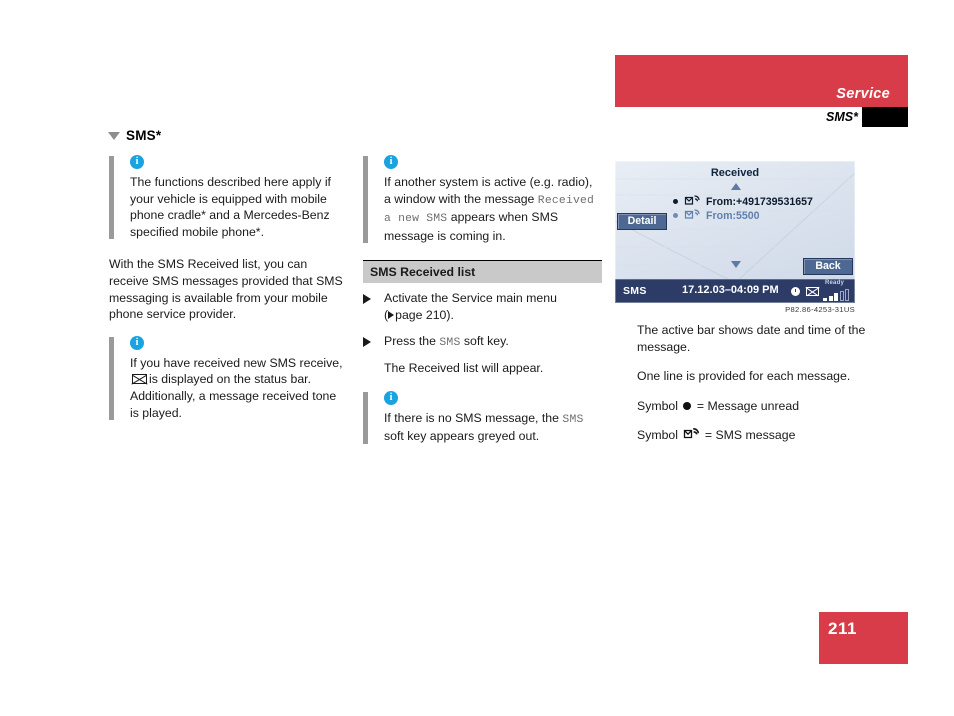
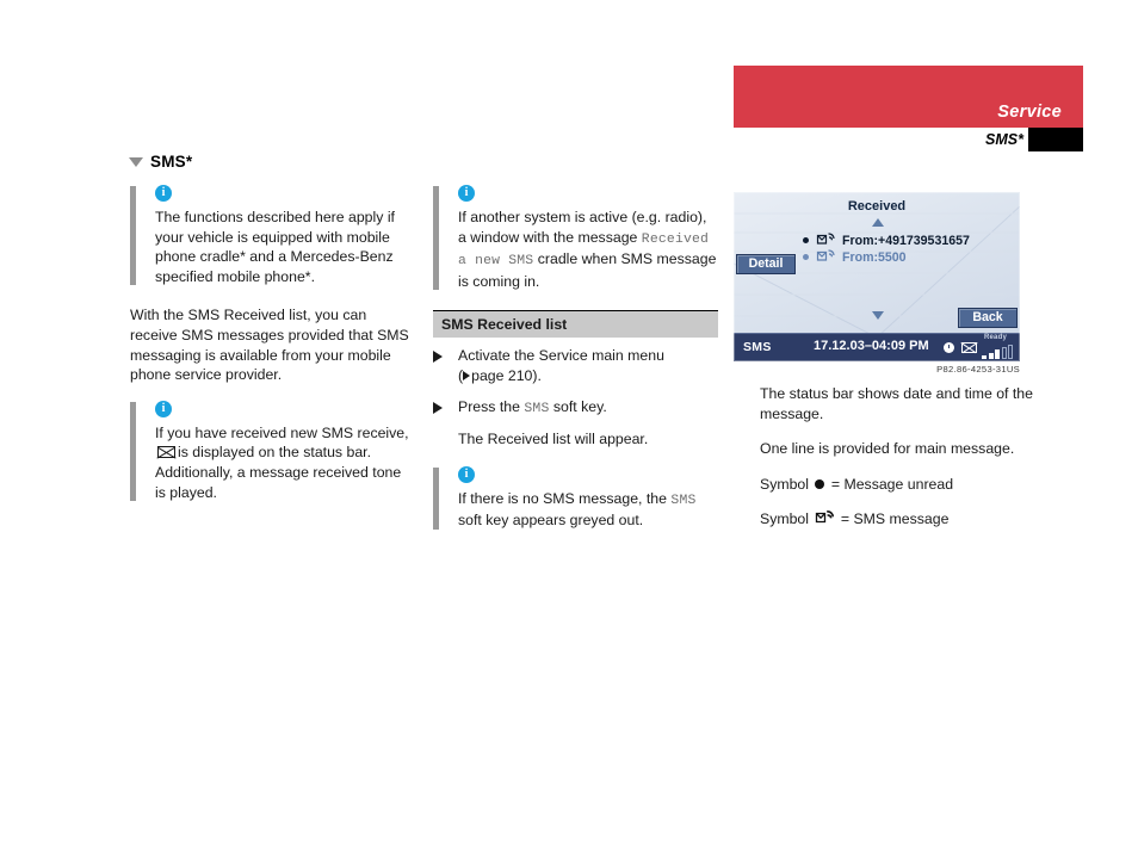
  Service
  SMS*
  SMS*
  i
  The functions described here apply if your vehicle is equipped with mobile phone cradle* and a Mercedes-Benz specified mobile phone*.
  With the SMS Received list, you can receive SMS messages provided that SMS messaging is available from your mobile phone service provider.
  i
  If you have received new SMS receive,is displayed on the status bar. Additionally, a message received tone is played.
  i
- If another system is active (e.g. radio), a window with the message Received a new SMS appears when SMS message is coming in.
+ If another system is active (e.g. radio), a window with the message Received a new SMS cradle when SMS message is coming in.
  SMS Received list
  Activate the Service main menu
  ( page 210).
  Press the SMS soft key.
  The Received list will appear.
  i
  If there is no SMS message, the SMS soft key appears greyed out.
  Received
  From:+491739531657
  From:5500
  Detail
  Back
  SMS
  17.12.03–04:09 PM
  P82.86-4253-31US
- The active bar shows date and time of the message.
+ The status bar shows date and time of the message.
- One line is provided for each message.
+ One line is provided for main message.
  Symbol = Message unread
  Symbol = SMS message
- 211
